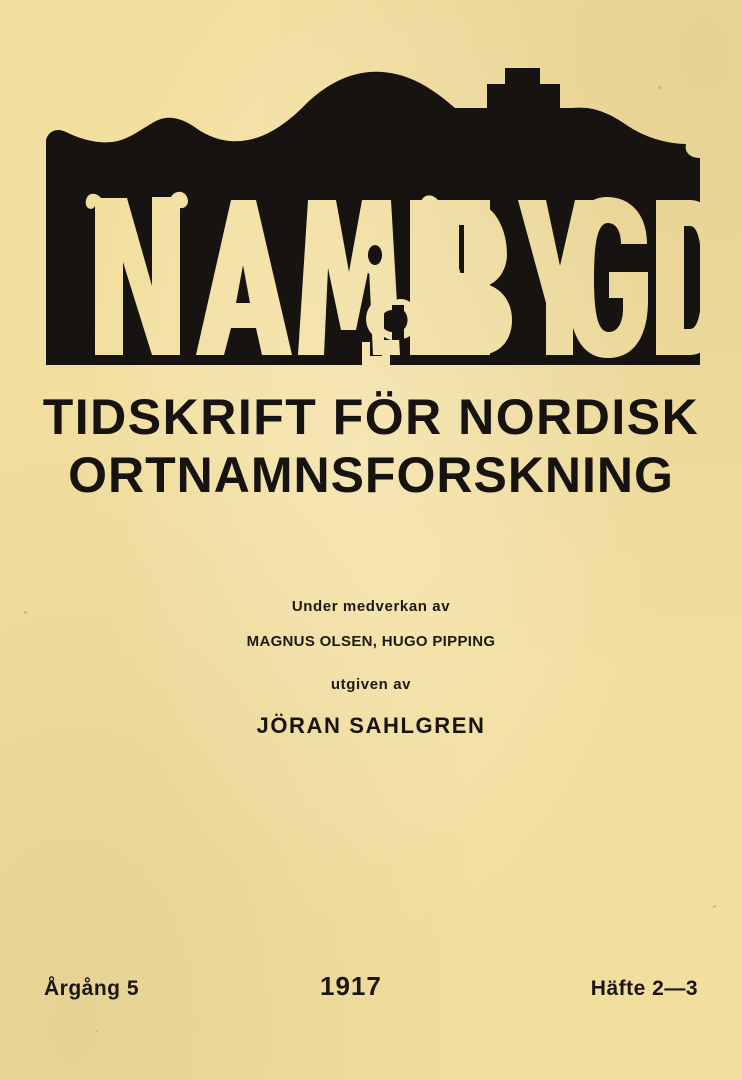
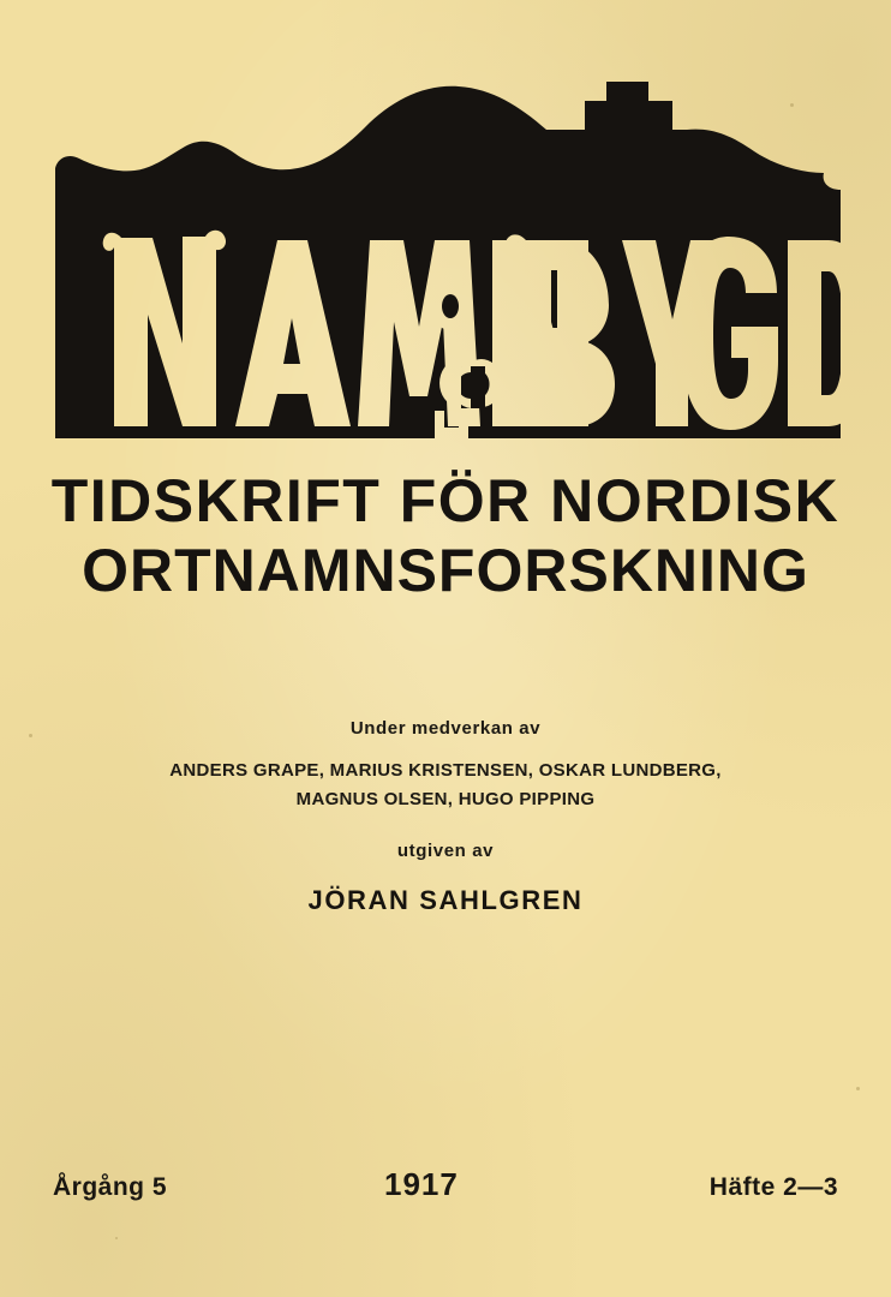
  TIDSKRIFT FÖR NORDISK
  ORTNAMNSFORSKNING
  Under medverkan av
+ ANDERS GRAPE, MARIUS KRISTENSEN, OSKAR LUNDBERG,
  MAGNUS OLSEN, HUGO PIPPING
  utgiven av
  JÖRAN SAHLGREN
  Årgång 5
  1917
  Häfte 2—3
